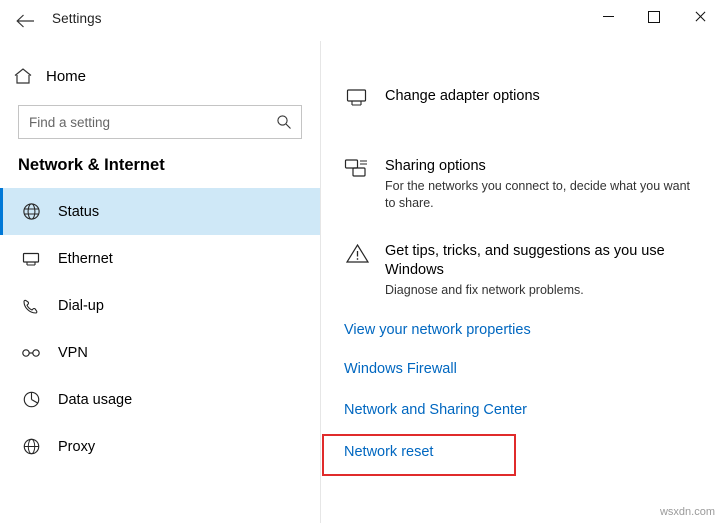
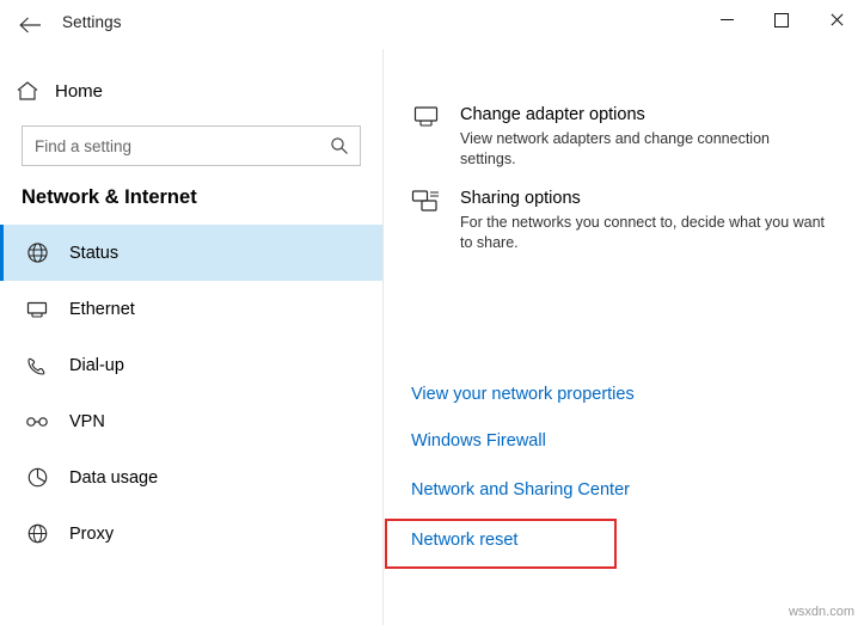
  Settings
  Home
  Find a setting
  Network & Internet
  Status
  Ethernet
  Dial-up
  VPN
  Data usage
  Proxy
  Change adapter options
+ View network adapters and change connection settings.
  Sharing options
  For the networks you connect to, decide what you want to share.
- Get tips, tricks, and suggestions as you use Windows
- Diagnose and fix network problems.
  View your network properties
  Windows Firewall
  Network and Sharing Center
  Network reset
  wsxdn.com
